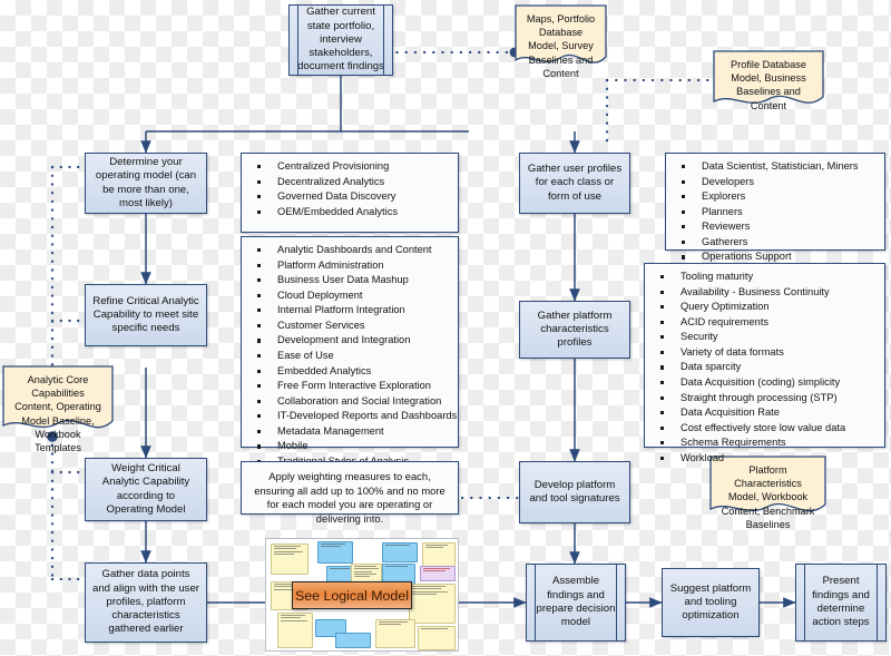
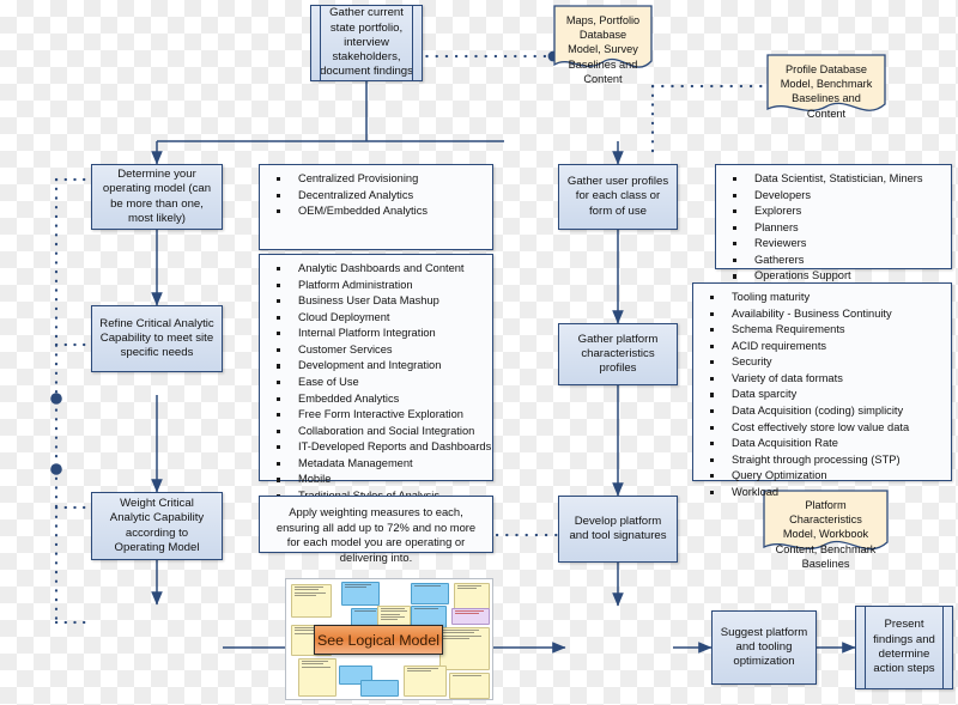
  Gather current state portfolio, interview stakeholders, document findings
  Maps, Portfolio Database Model, Survey Baselines and Content
- Profile Database Model, Business Baselines and Content
+ Profile Database Model, Benchmark Baselines and Content
  Determine your operating model (can be more than one, most likely)
  Refine Critical Analytic Capability to meet site specific needs
  Weight Critical Analytic Capability according to Operating Model
- Gather data points and align with the user profiles, platform characteristics gathered earlier
- Analytic Core Capabilities Content, Operating Model Baseline, Workbook Templates
  Centralized Provisioning
  Decentralized Analytics
- Governed Data Discovery
  OEM/Embedded Analytics
  Analytic Dashboards and Content
  Platform Administration
  Business User Data Mashup
  Cloud Deployment
  Internal Platform Integration
  Customer Services
  Development and Integration
  Ease of Use
  Embedded Analytics
  Free Form Interactive Exploration
  Collaboration and Social Integration
  IT-Developed Reports and Dashboards
  Metadata Management
  Mobile
- Apply weighting measures to each, ensuring all add up to 100% and no more for each model you are operating or delivering into.
+ Apply weighting measures to each, ensuring all add up to 72% and no more for each model you are operating or delivering into.
  See Logical Model
  Gather user profiles for each class or form of use
  Gather platform characteristics profiles
  Develop platform and tool signatures
  Platform Characteristics Model, Workbook Content, Benchmark Baselines
  Data Scientist, Statistician, Miners
  Developers
  Explorers
  Planners
  Reviewers
  Gatherers
  Operations Support
  Tooling maturity
  Availability - Business Continuity
- Query Optimization
+ Schema Requirements
  ACID requirements
  Security
  Variety of data formats
  Data sparcity
  Data Acquisition (coding) simplicity
- Straight through processing (STP)
+ Cost effectively store low value data
  Data Acquisition Rate
- Cost effectively store low value data
+ Straight through processing (STP)
- Schema Requirements
+ Query Optimization
  Workload
- Assemble findings and prepare decision model
  Suggest platform and tooling optimization
  Present findings and determine action steps
